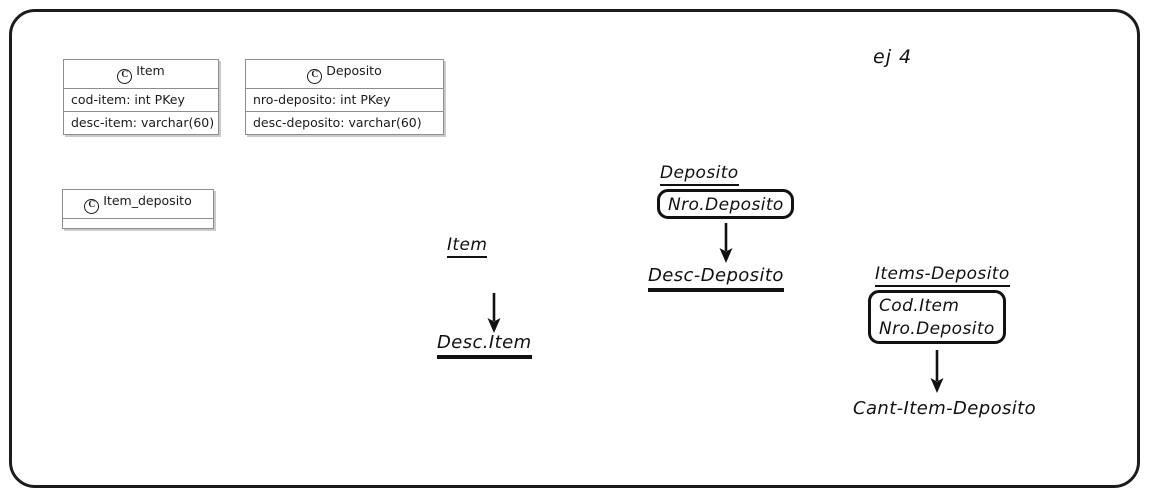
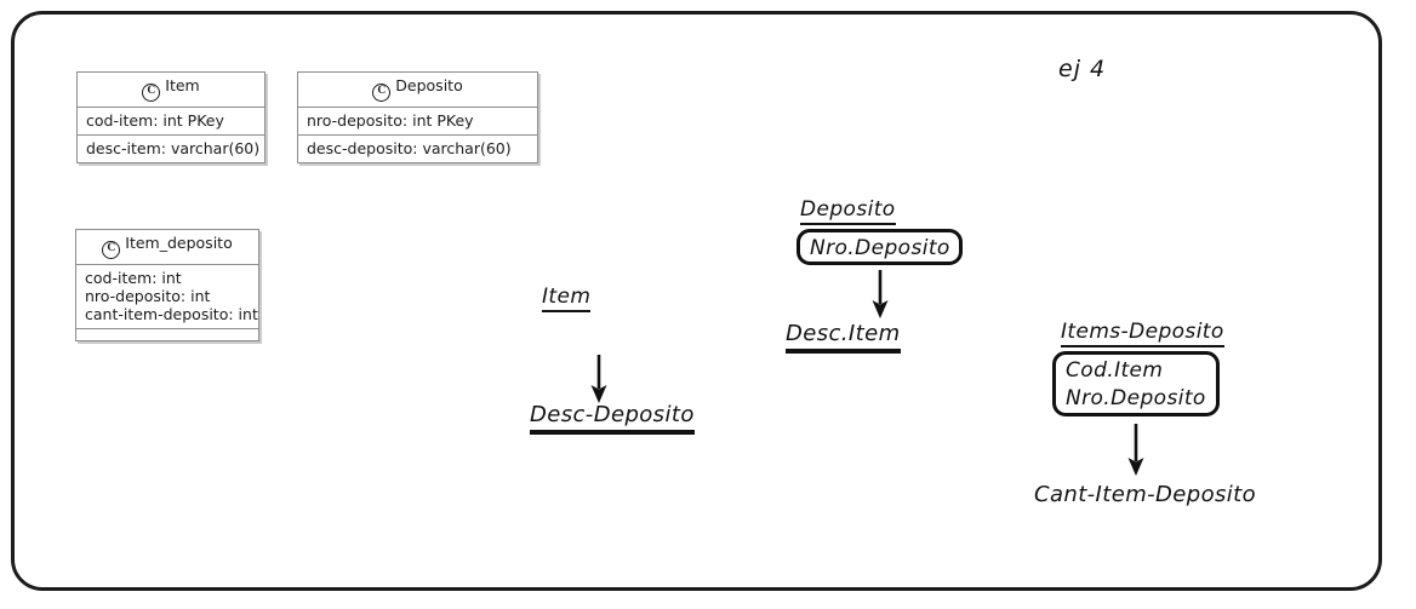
  C Item
  cod-item: int PKey
  desc-item: varchar(60)
  C Deposito
  nro-deposito: int PKey
  desc-deposito: varchar(60)
  C Item_deposito
+ cod-item: int
+ nro-deposito: int
+ cant-item-deposito: int
  ej 4
  Item
- Desc.Item
+ Desc-Deposito
  Deposito
  Nro.Deposito
- Desc-Deposito
+ Desc.Item
  Items-Deposito
  Cod.Item
  Nro.Deposito
  Cant-Item-Deposito
